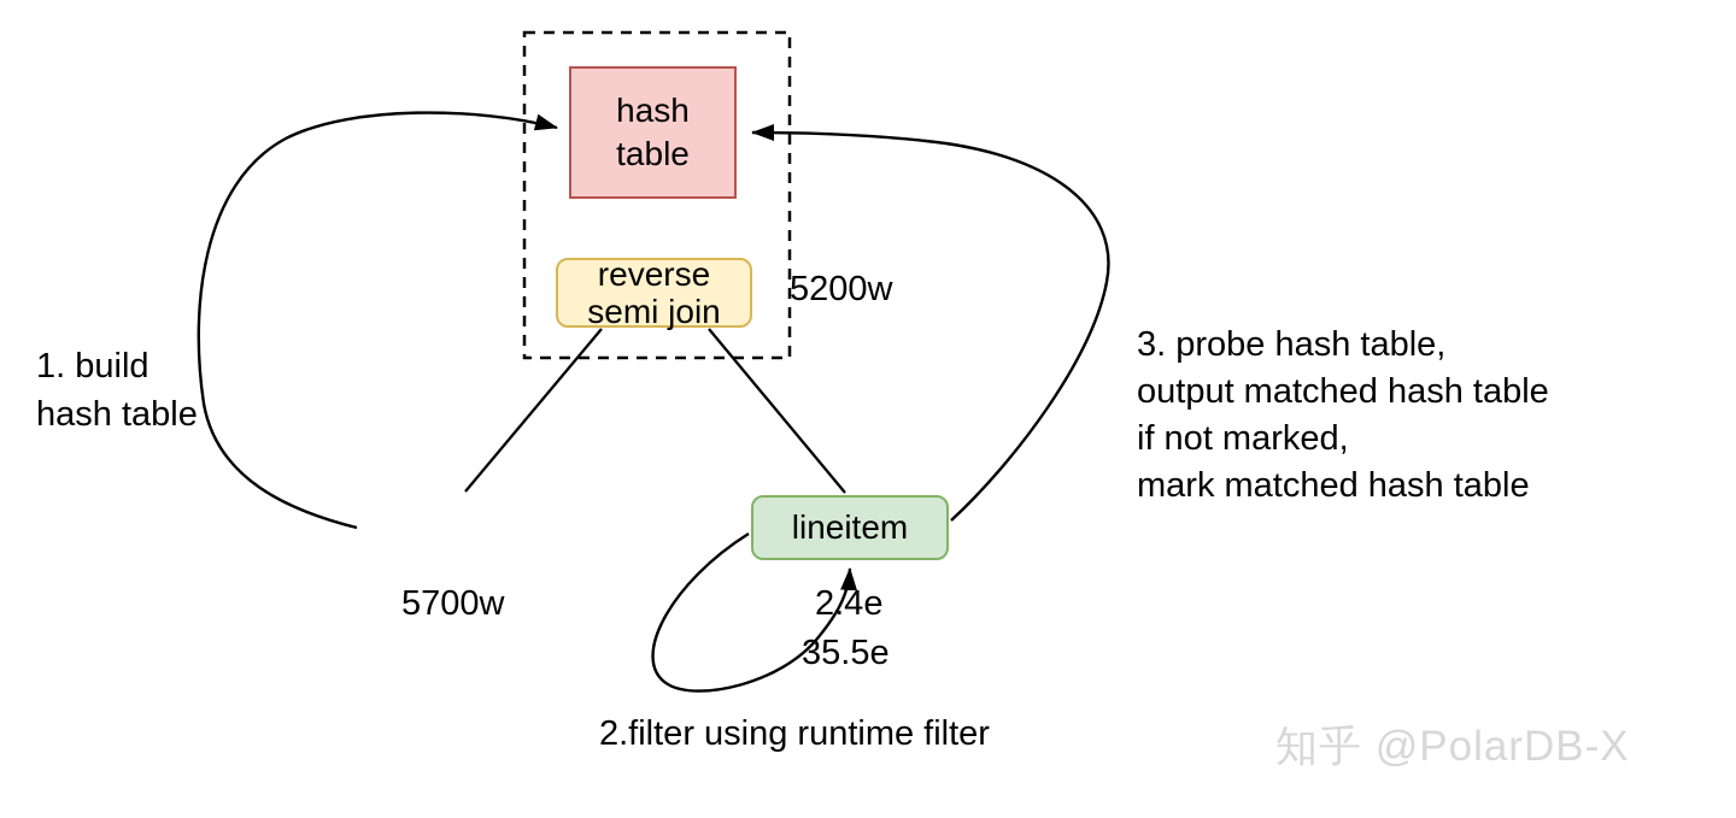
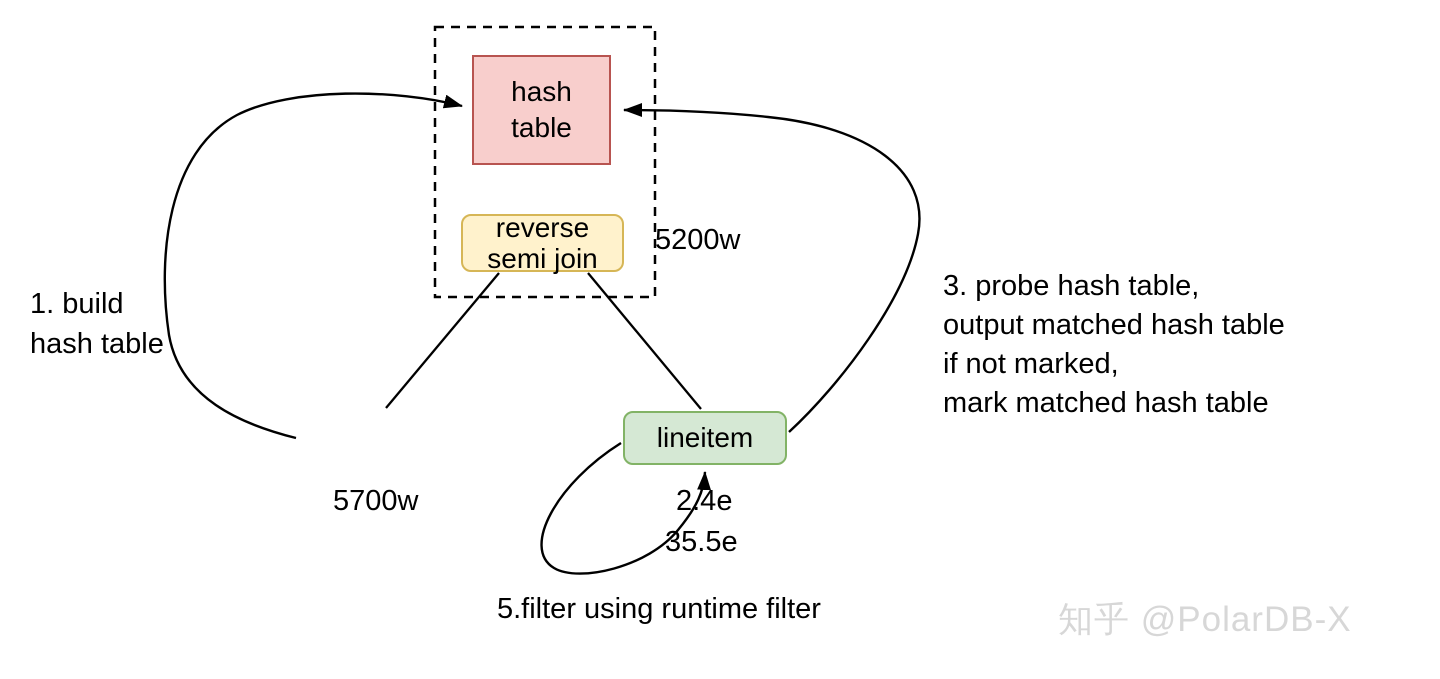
  hash
  table
  reverse
  semi join
  lineitem
  5200w
  5700w
  2.4e
  35.5e
  1. build
  hash table
- 2.filter using runtime filter
+ 5.filter using runtime filter
  3. probe hash table,
  output matched hash table
  if not marked,
  mark matched hash table
  知乎 @PolarDB-X
